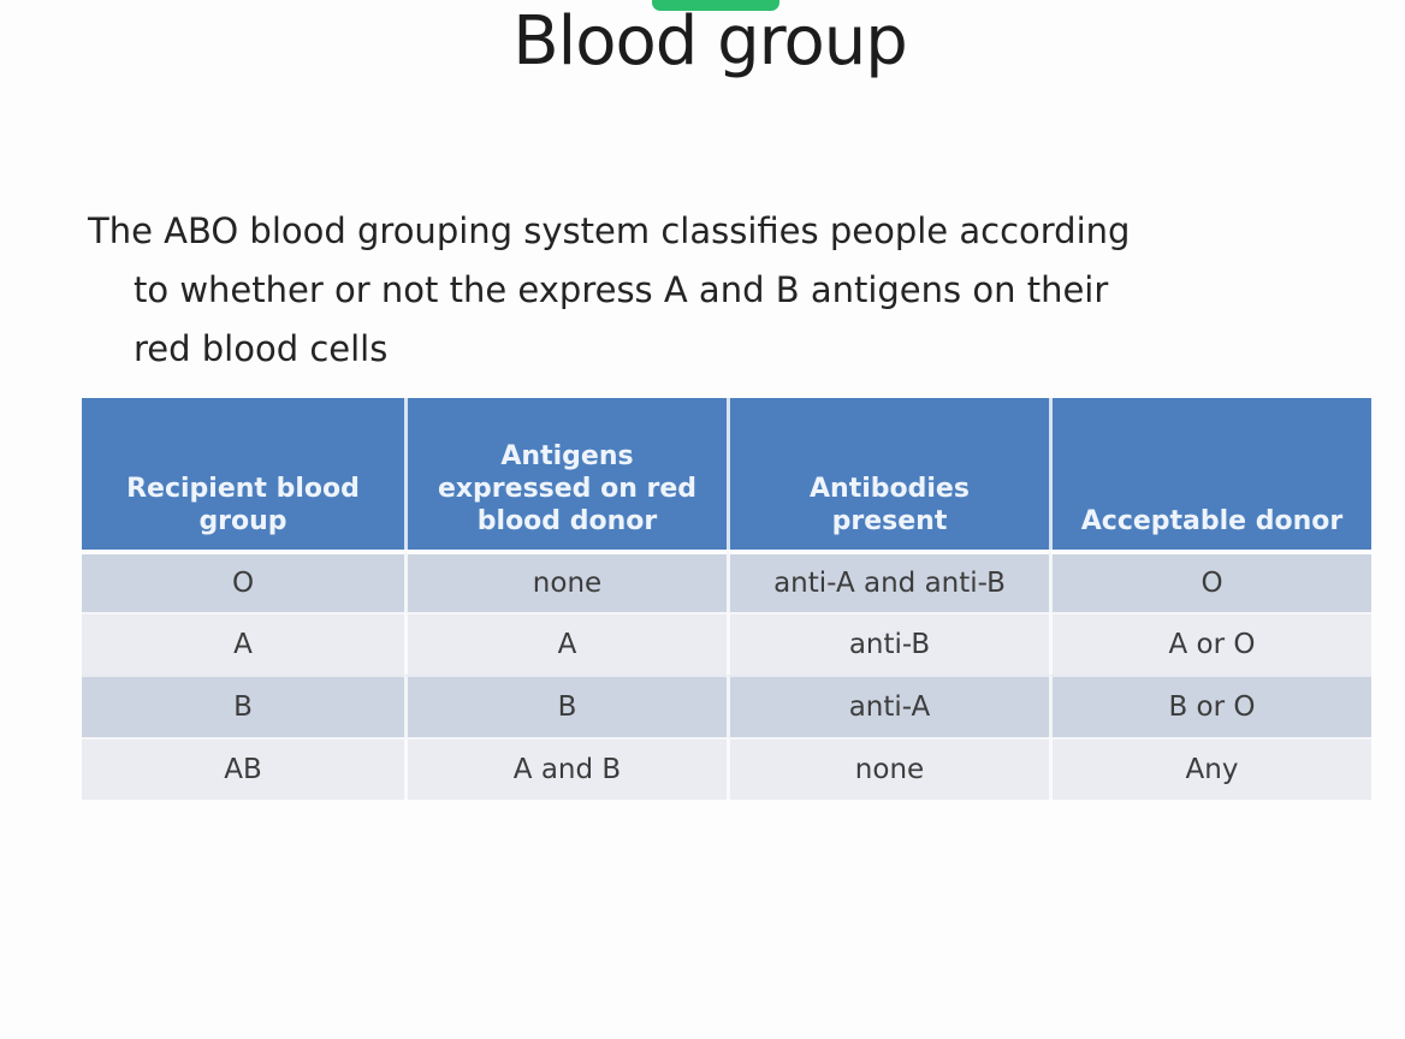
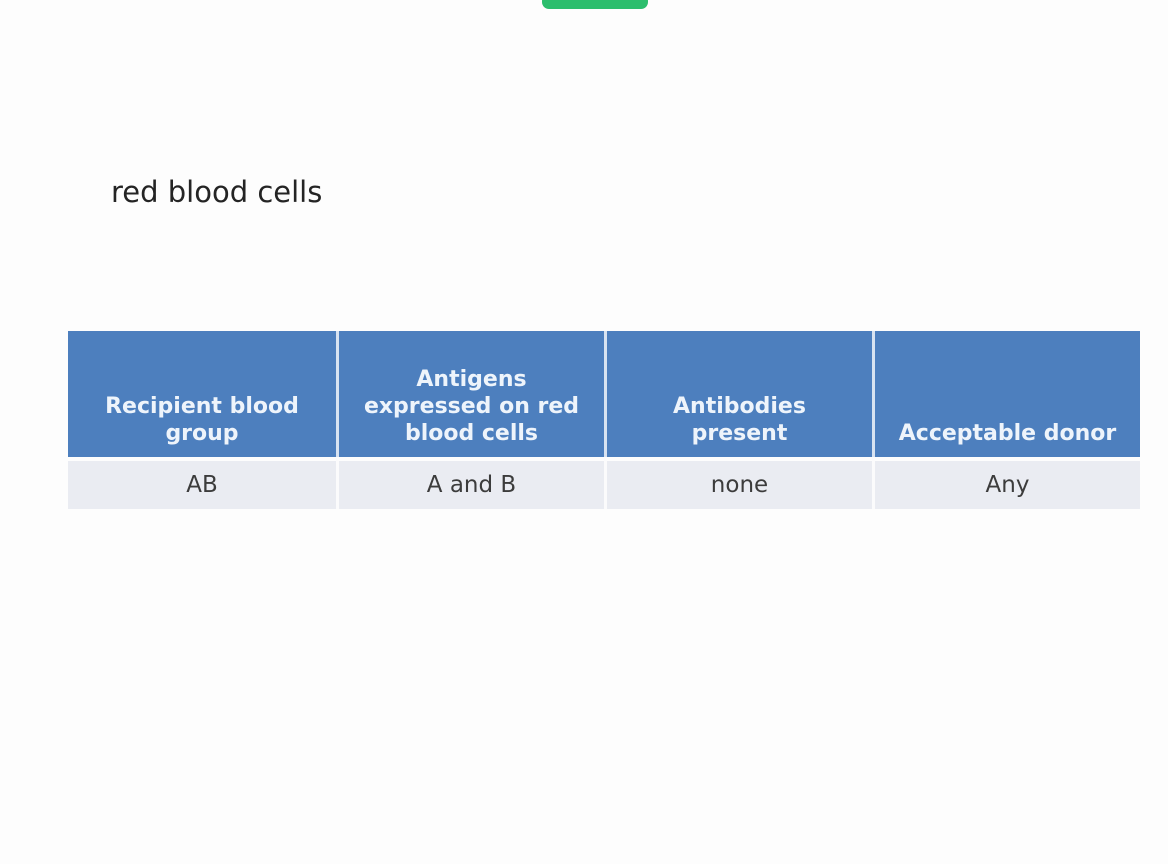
- Blood group
- The ABO blood grouping system classifies people according
- to whether or not the express A and B antigens on their
  red blood cells
- Recipient blood group	Antigens expressed on red blood donor	Antibodies present	Acceptable donor
+ Recipient blood group	Antigens expressed on red blood cells	Antibodies present	Acceptable donor
- O	none	anti-A and anti-B	O
- A	A	anti-B	A or O
- B	B	anti-A	B or O
  AB	A and B	none	Any
